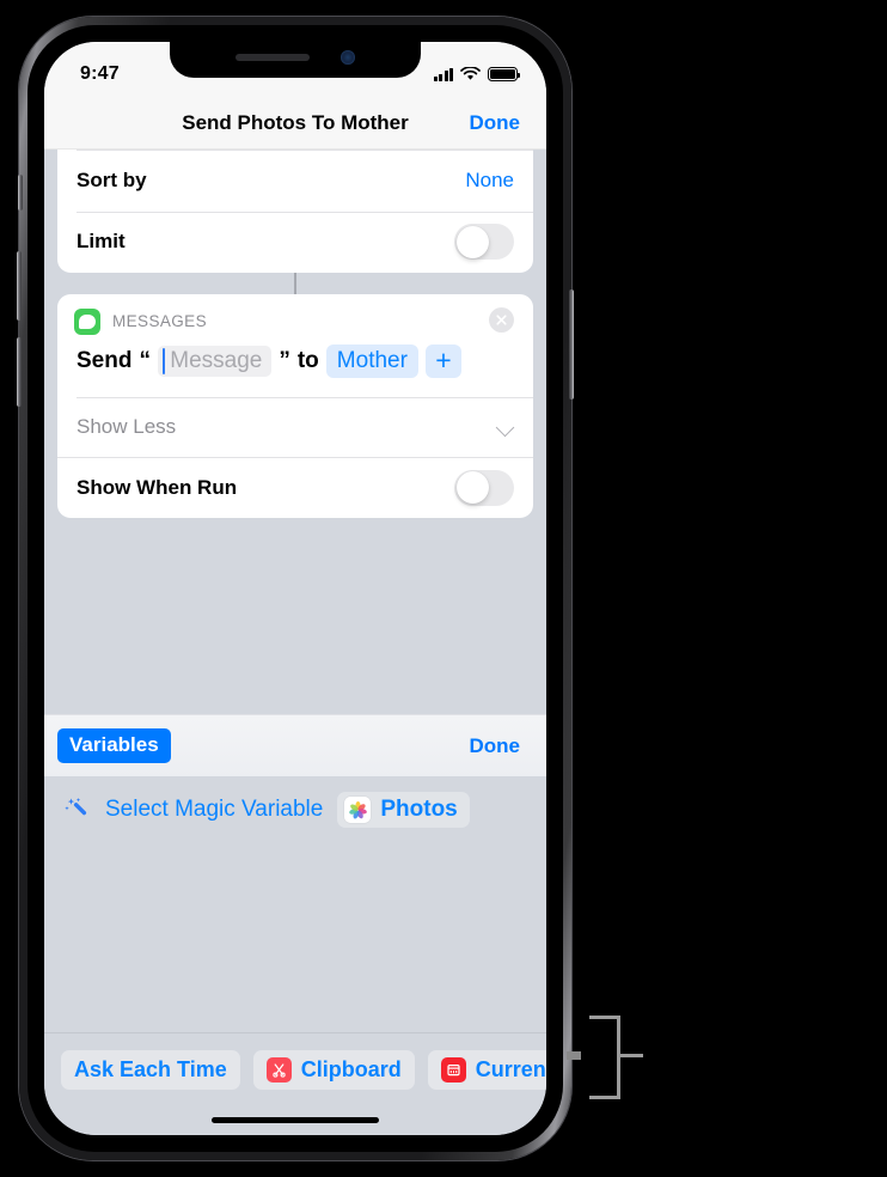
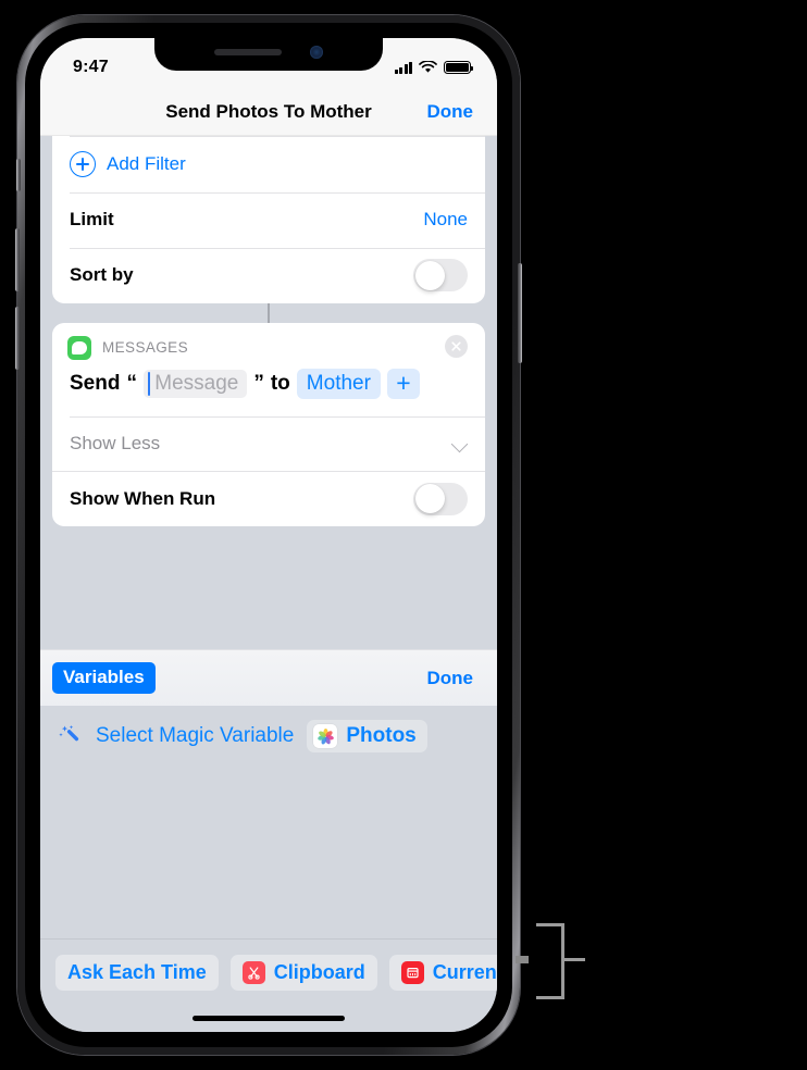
  9:47
  Send Photos To Mother
  Done
+ Add Filter
- Sort by
+ Limit
  None
- Limit
+ Sort by
  MESSAGES
  Send
  “
  Message
  ”
  to
  Mother
  +
  Show Less
  Show When Run
  Variables
  Done
  Select Magic Variable
  Photos
  Ask Each Time
  Clipboard
  Curren
